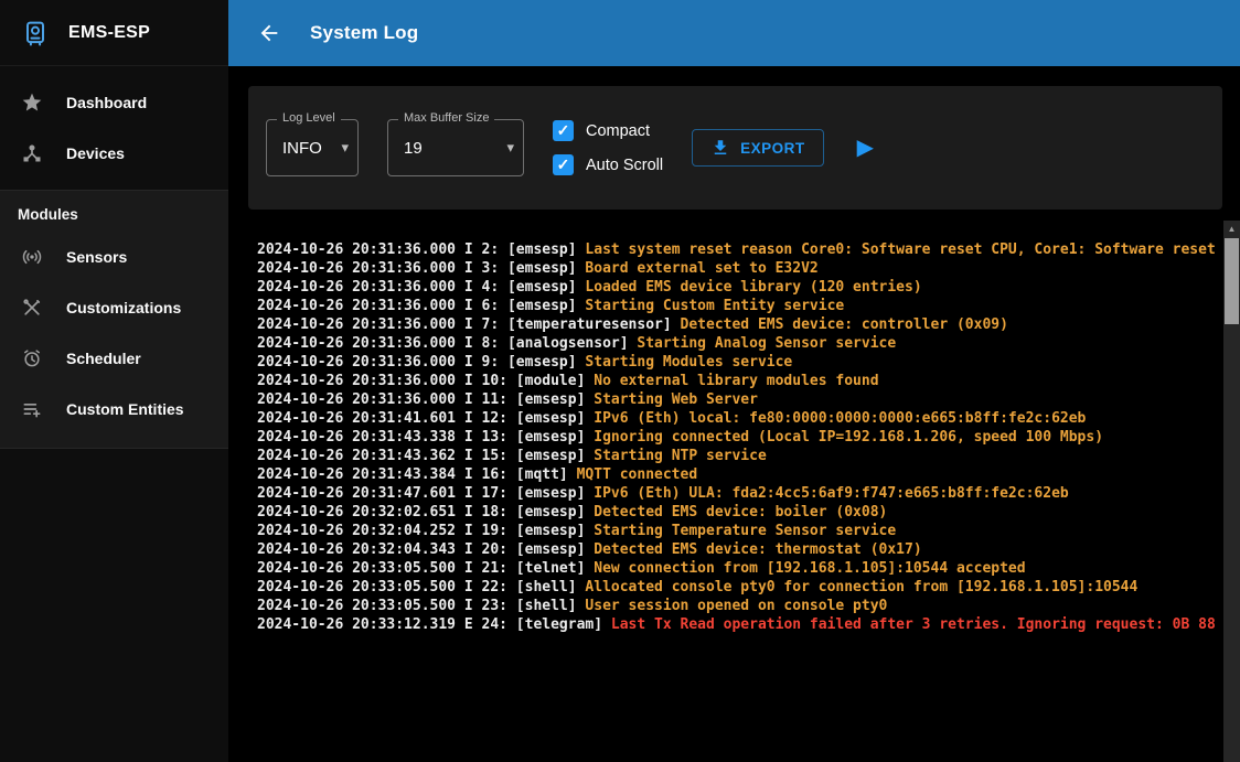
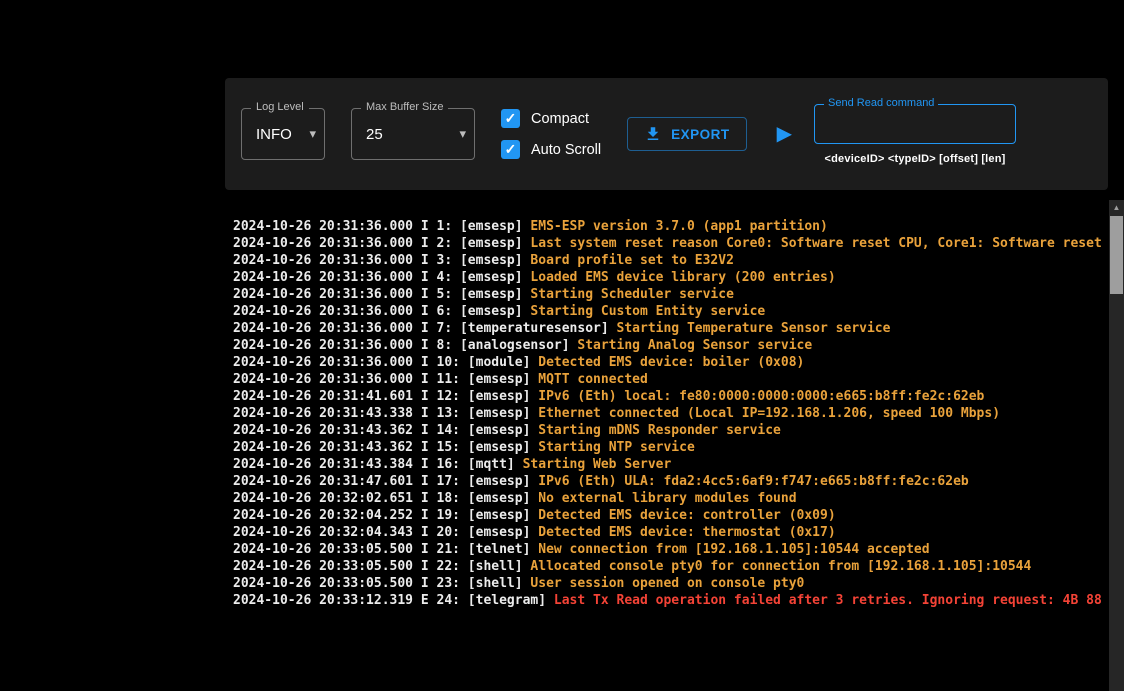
- EMS-ESP
- Dashboard
- Devices
- Modules
- Sensors
- Customizations
- Scheduler
- Custom Entities
- System Log
  Log Level
  INFO
  ▾
  Max Buffer Size
- 19
+ 25
  ▾
  Compact
  Auto Scroll
  EXPORT
  ▶
+ Send Read command
+ <deviceID> <typeID> [offset] [len]
+ 2024-10-26 20:31:36.000 I 1: [emsesp] EMS-ESP version 3.7.0 (app1 partition)
  2024-10-26 20:31:36.000 I 2: [emsesp] Last system reset reason Core0: Software reset CPU, Core1: Software reset
- 2024-10-26 20:31:36.000 I 3: [emsesp] Board external set to E32V2
+ 2024-10-26 20:31:36.000 I 3: [emsesp] Board profile set to E32V2
- 2024-10-26 20:31:36.000 I 4: [emsesp] Loaded EMS device library (120 entries)
+ 2024-10-26 20:31:36.000 I 4: [emsesp] Loaded EMS device library (200 entries)
+ 2024-10-26 20:31:36.000 I 5: [emsesp] Starting Scheduler service
  2024-10-26 20:31:36.000 I 6: [emsesp] Starting Custom Entity service
- 2024-10-26 20:31:36.000 I 7: [temperaturesensor] Detected EMS device: controller (0x09)
+ 2024-10-26 20:31:36.000 I 7: [temperaturesensor] Starting Temperature Sensor service
  2024-10-26 20:31:36.000 I 8: [analogsensor] Starting Analog Sensor service
- 2024-10-26 20:31:36.000 I 9: [emsesp] Starting Modules service
- 2024-10-26 20:31:36.000 I 10: [module] No external library modules found
+ 2024-10-26 20:31:36.000 I 10: [module] Detected EMS device: boiler (0x08)
- 2024-10-26 20:31:36.000 I 11: [emsesp] Starting Web Server
+ 2024-10-26 20:31:36.000 I 11: [emsesp] MQTT connected
  2024-10-26 20:31:41.601 I 12: [emsesp] IPv6 (Eth) local: fe80:0000:0000:0000:e665:b8ff:fe2c:62eb
- 2024-10-26 20:31:43.338 I 13: [emsesp] Ignoring connected (Local IP=192.168.1.206, speed 100 Mbps)
+ 2024-10-26 20:31:43.338 I 13: [emsesp] Ethernet connected (Local IP=192.168.1.206, speed 100 Mbps)
+ 2024-10-26 20:31:43.362 I 14: [emsesp] Starting mDNS Responder service
  2024-10-26 20:31:43.362 I 15: [emsesp] Starting NTP service
- 2024-10-26 20:31:43.384 I 16: [mqtt] MQTT connected
+ 2024-10-26 20:31:43.384 I 16: [mqtt] Starting Web Server
  2024-10-26 20:31:47.601 I 17: [emsesp] IPv6 (Eth) ULA: fda2:4cc5:6af9:f747:e665:b8ff:fe2c:62eb
- 2024-10-26 20:32:02.651 I 18: [emsesp] Detected EMS device: boiler (0x08)
+ 2024-10-26 20:32:02.651 I 18: [emsesp] No external library modules found
- 2024-10-26 20:32:04.252 I 19: [emsesp] Starting Temperature Sensor service
+ 2024-10-26 20:32:04.252 I 19: [emsesp] Detected EMS device: controller (0x09)
  2024-10-26 20:32:04.343 I 20: [emsesp] Detected EMS device: thermostat (0x17)
  2024-10-26 20:33:05.500 I 21: [telnet] New connection from [192.168.1.105]:10544 accepted
  2024-10-26 20:33:05.500 I 22: [shell] Allocated console pty0 for connection from [192.168.1.105]:10544
  2024-10-26 20:33:05.500 I 23: [shell] User session opened on console pty0
- 2024-10-26 20:33:12.319 E 24: [telegram] Last Tx Read operation failed after 3 retries. Ignoring request: 0B 88
+ 2024-10-26 20:33:12.319 E 24: [telegram] Last Tx Read operation failed after 3 retries. Ignoring request: 4B 88
  ▲
